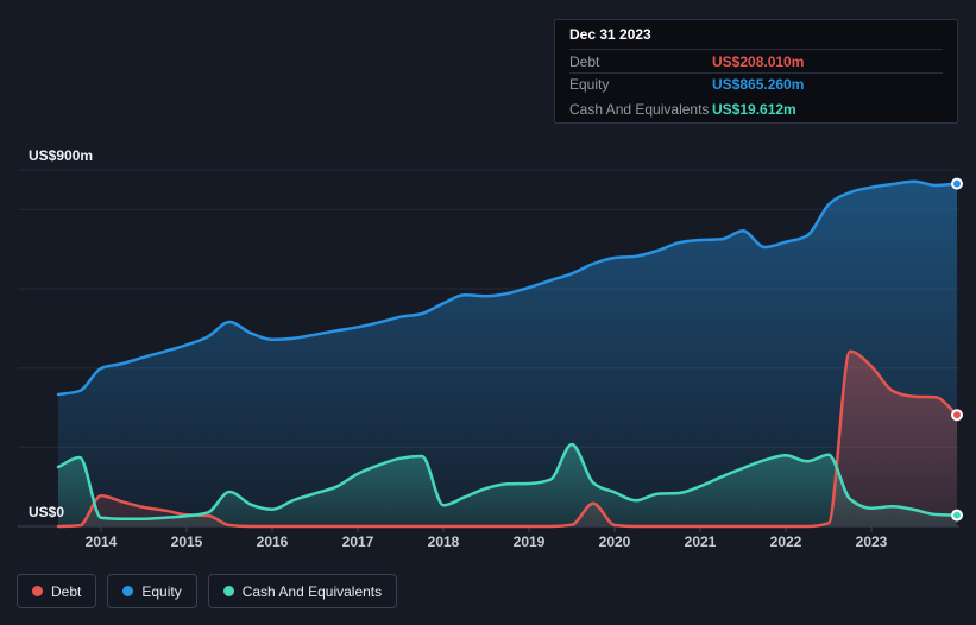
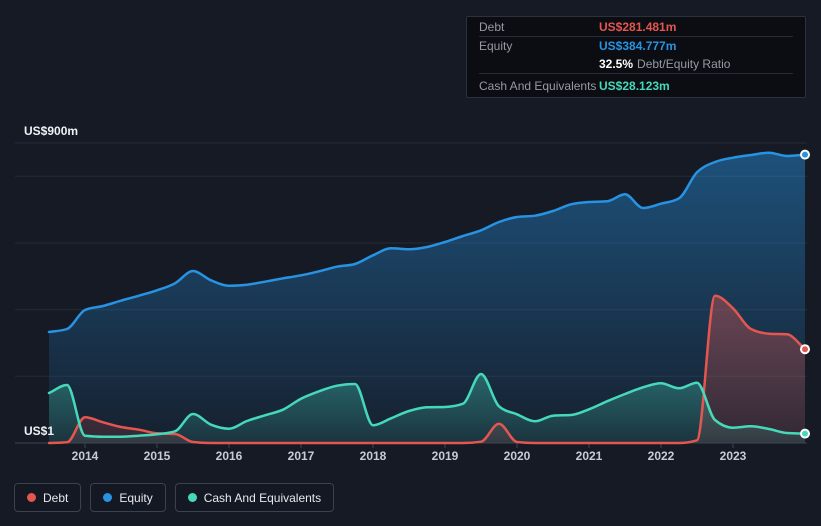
  US$900m
- US$0
+ US$1
  2014
  2015
  2016
  2017
  2018
  2019
  2020
  2021
  2022
  2023
- Dec 31 2023
  Debt
- US$208.010m
+ US$281.481m
  Equity
- US$865.260m
+ US$384.777m
+ 32.5% Debt/Equity Ratio
  Cash And Equivalents
- US$19.612m
+ US$28.123m
  Debt
  Equity
  Cash And Equivalents
